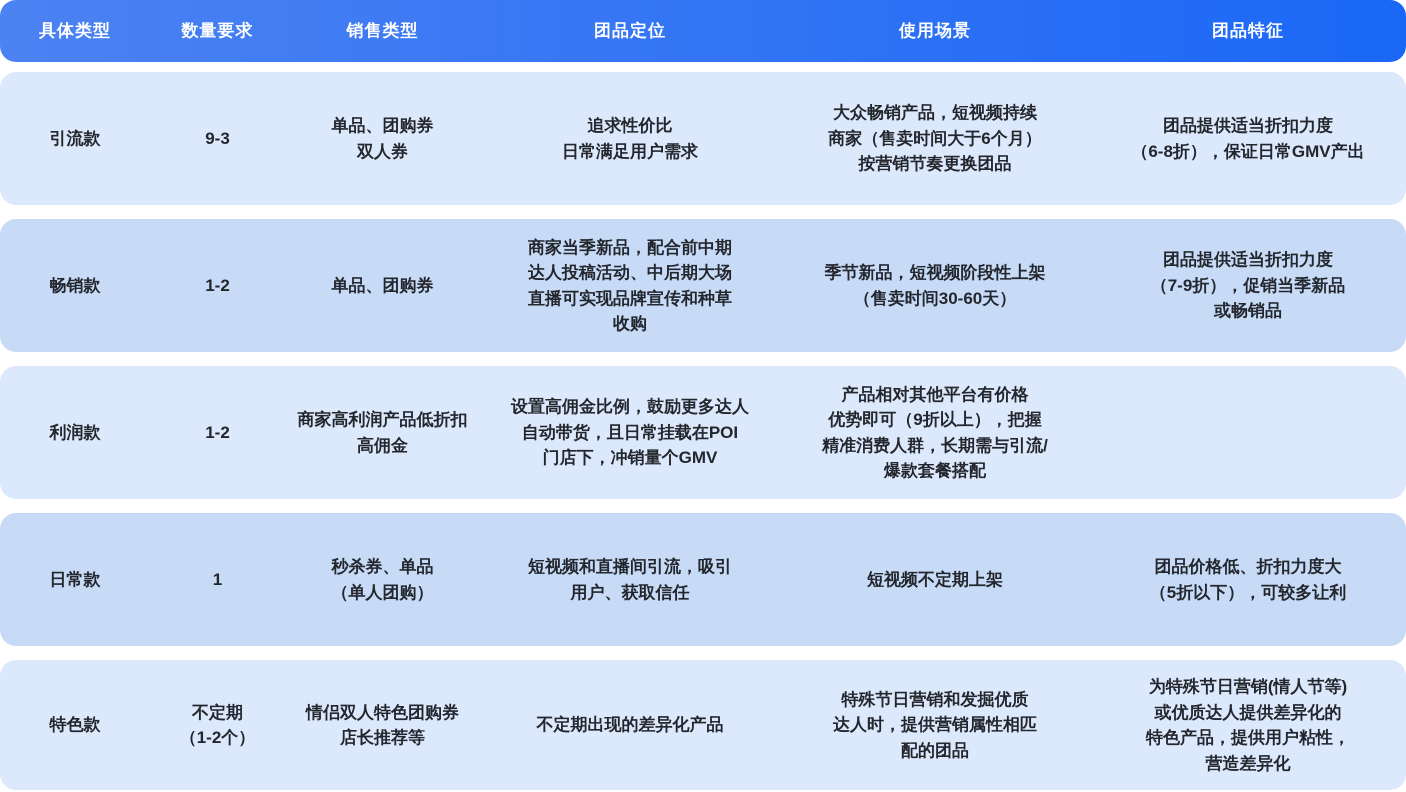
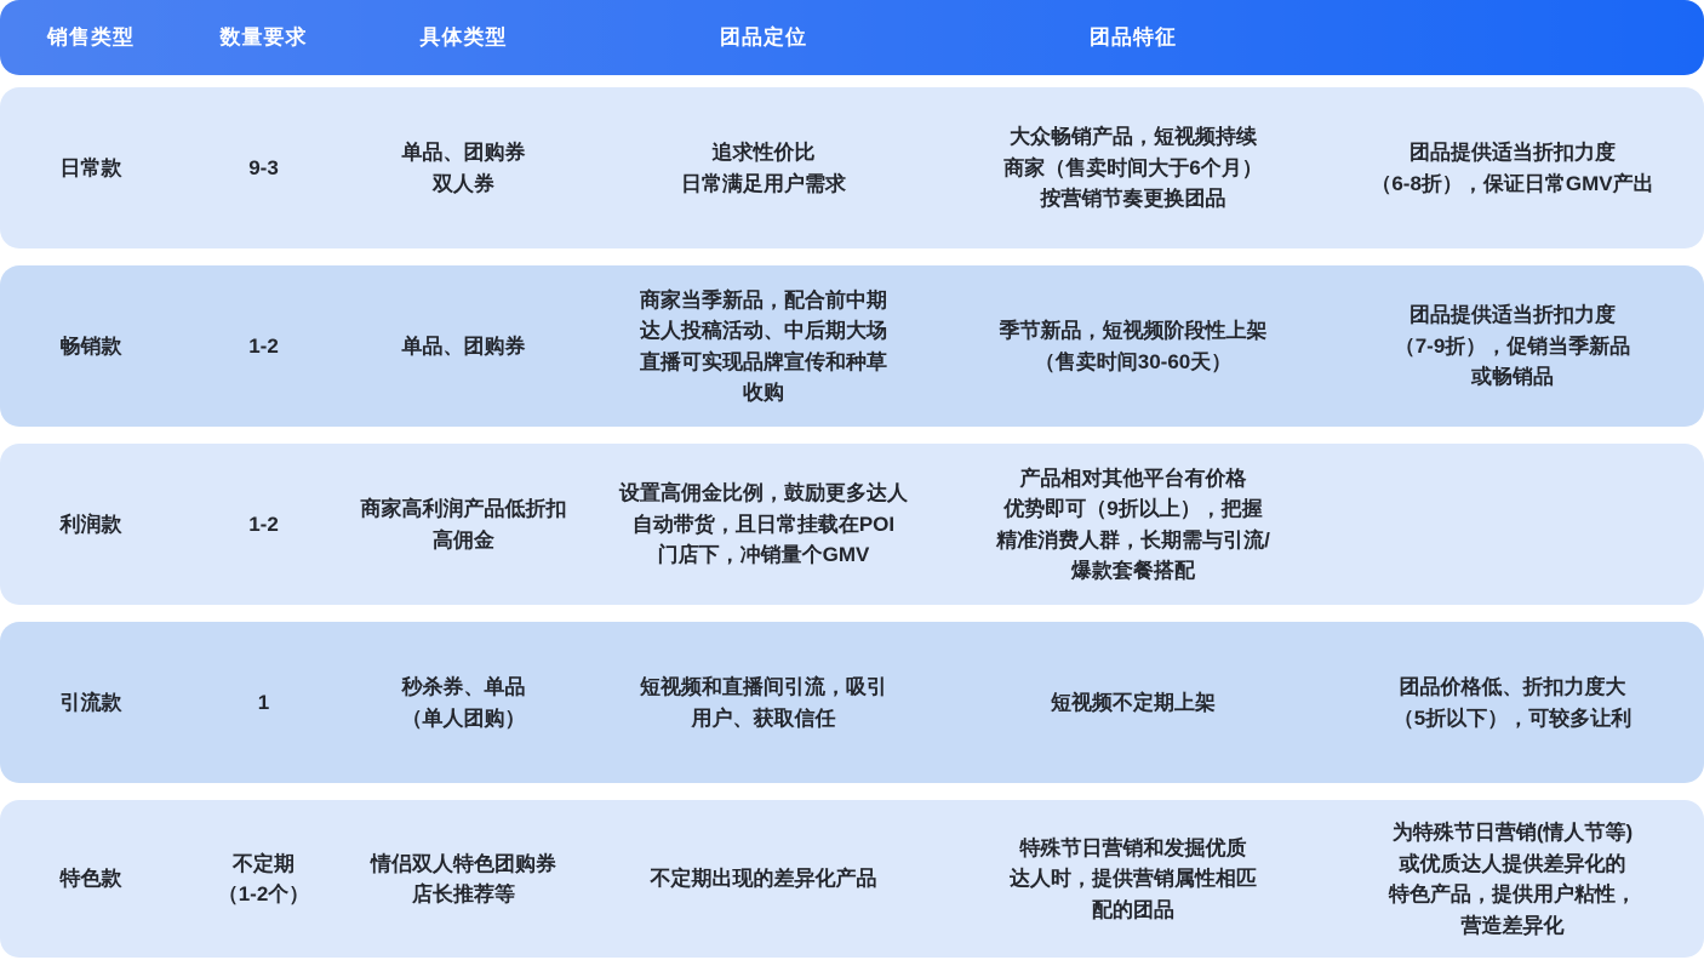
- 具体类型
+ 销售类型
  数量要求
- 销售类型
+ 具体类型
  团品定位
- 使用场景
  团品特征
- 引流款
+ 日常款
  9-3
  单品、团购券
  双人券
  追求性价比
  日常满足用户需求
  大众畅销产品，短视频持续
  商家（售卖时间大于6个月）
  按营销节奏更换团品
  团品提供适当折扣力度
  （6-8折），保证日常GMV产出
  畅销款
  1-2
  单品、团购券
  商家当季新品，配合前中期
  达人投稿活动、中后期大场
  直播可实现品牌宣传和种草
  收购
  季节新品，短视频阶段性上架
  （售卖时间30-60天）
  团品提供适当折扣力度
  （7-9折），促销当季新品
  或畅销品
  利润款
  1-2
  商家高利润产品低折扣
  高佣金
  设置高佣金比例，鼓励更多达人
  自动带货，且日常挂载在POI
  门店下，冲销量个GMV
  产品相对其他平台有价格
  优势即可（9折以上），把握
  精准消费人群，长期需与引流/
  爆款套餐搭配
- 日常款
+ 引流款
  1
  秒杀券、单品
  （单人团购）
  短视频和直播间引流，吸引
  用户、获取信任
  短视频不定期上架
  团品价格低、折扣力度大
  （5折以下），可较多让利
  特色款
  不定期
  （1-2个）
  情侣双人特色团购券
  店长推荐等
  不定期出现的差异化产品
  特殊节日营销和发掘优质
  达人时，提供营销属性相匹
  配的团品
  为特殊节日营销(情人节等)
  或优质达人提供差异化的
  特色产品，提供用户粘性，
  营造差异化
